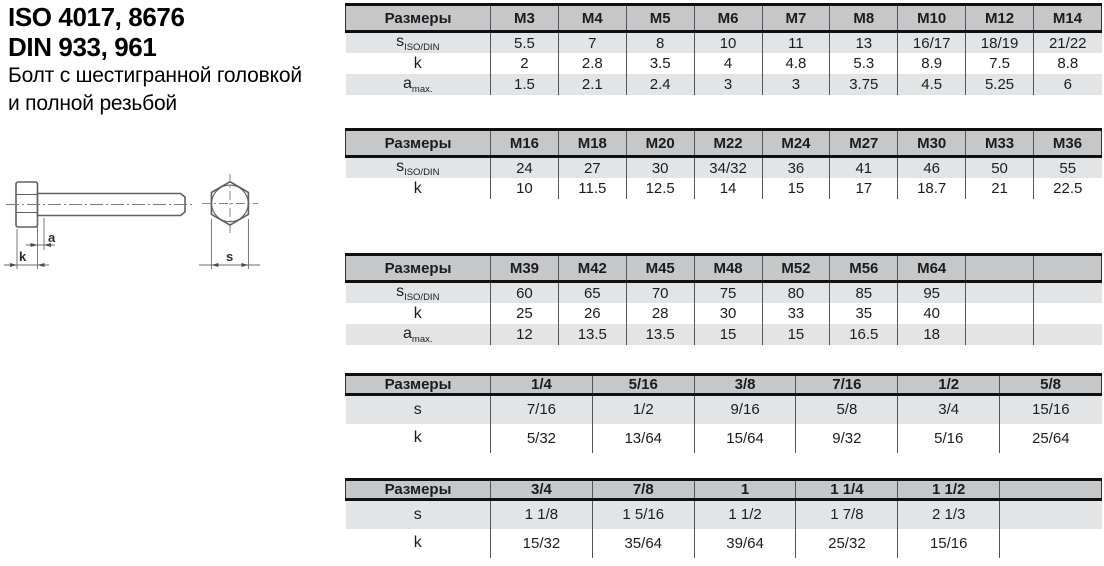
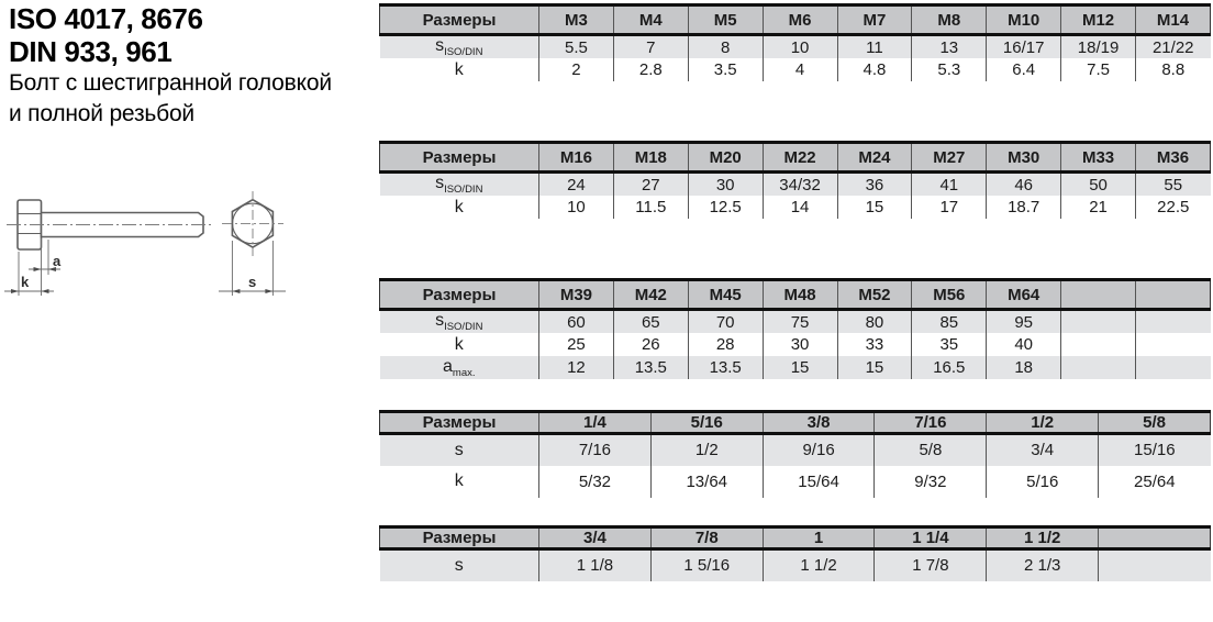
  ISO 4017, 8676
  DIN 933, 961
  Болт с шестигранной головкой
  и полной резьбой
  a
  k
  s
  Размеры	M3	M4	M5	M6	M7	M8	M10	M12	M14
  sISO/DIN	5.5	7	8	10	11	13	16/17	18/19	21/22
- k	2	2.8	3.5	4	4.8	5.3	8.9	7.5	8.8
+ k	2	2.8	3.5	4	4.8	5.3	6.4	7.5	8.8
- amax.	1.5	2.1	2.4	3	3	3.75	4.5	5.25	6
  Размеры	M16	M18	M20	M22	M24	M27	M30	M33	M36
  sISO/DIN	24	27	30	34/32	36	41	46	50	55
  k	10	11.5	12.5	14	15	17	18.7	21	22.5
  Размеры	M39	M42	M45	M48	M52	M56	M64
  sISO/DIN	60	65	70	75	80	85	95
  k	25	26	28	30	33	35	40
  amax.	12	13.5	13.5	15	15	16.5	18
  Размеры	1/4	5/16	3/8	7/16	1/2	5/8
  s	7/16	1/2	9/16	5/8	3/4	15/16
  k	5/32	13/64	15/64	9/32	5/16	25/64
  Размеры	3/4	7/8	1	1 1/4	1 1/2
  s	1 1/8	1 5/16	1 1/2	1 7/8	2 1/3
- k	15/32	35/64	39/64	25/32	15/16
